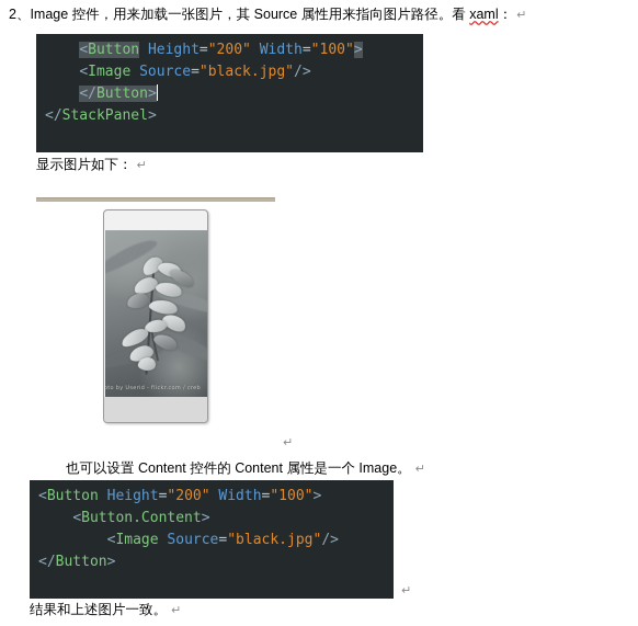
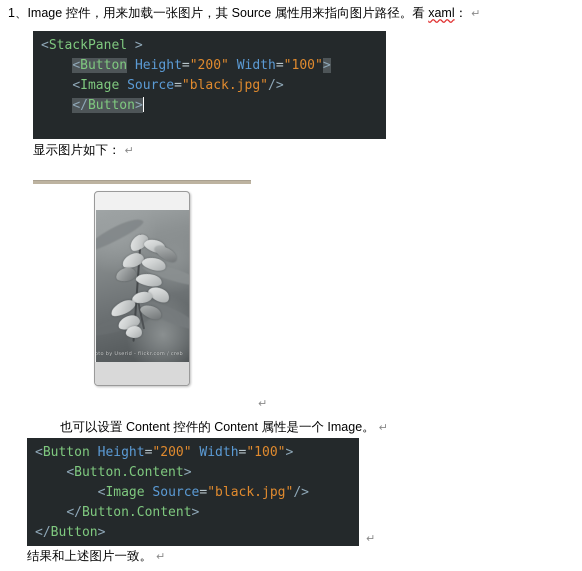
- 2、Image 控件，用来加载一张图片，其 Source 属性用来指向图片路径。看 xaml： ↵
+ 1、Image 控件，用来加载一张图片，其 Source 属性用来指向图片路径。看 xaml： ↵
+ <StackPanel >
  <Button Height="200" Width="100">
  <Image Source="black.jpg"/>
  </Button>
- </StackPanel>
  显示图片如下： ↵
  ↵
  也可以设置 Content 控件的 Content 属性是一个 Image。 ↵
  <Button Height="200" Width="100">
  <Button.Content>
  <Image Source="black.jpg"/>
+ </Button.Content>
  </Button>
  ↵
  结果和上述图片一致。 ↵
